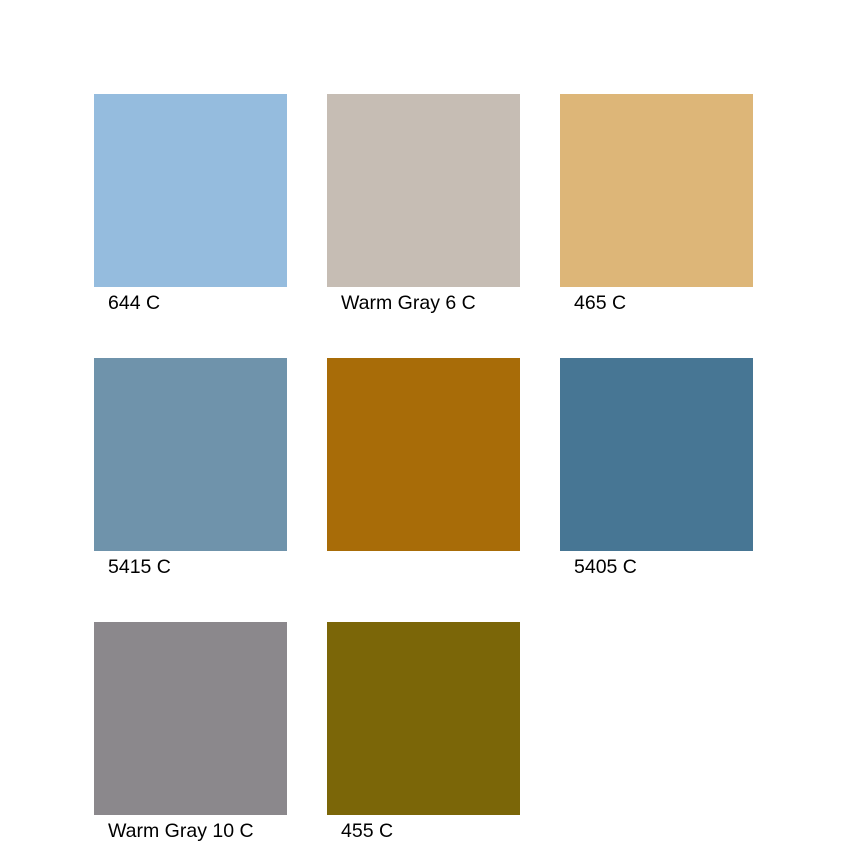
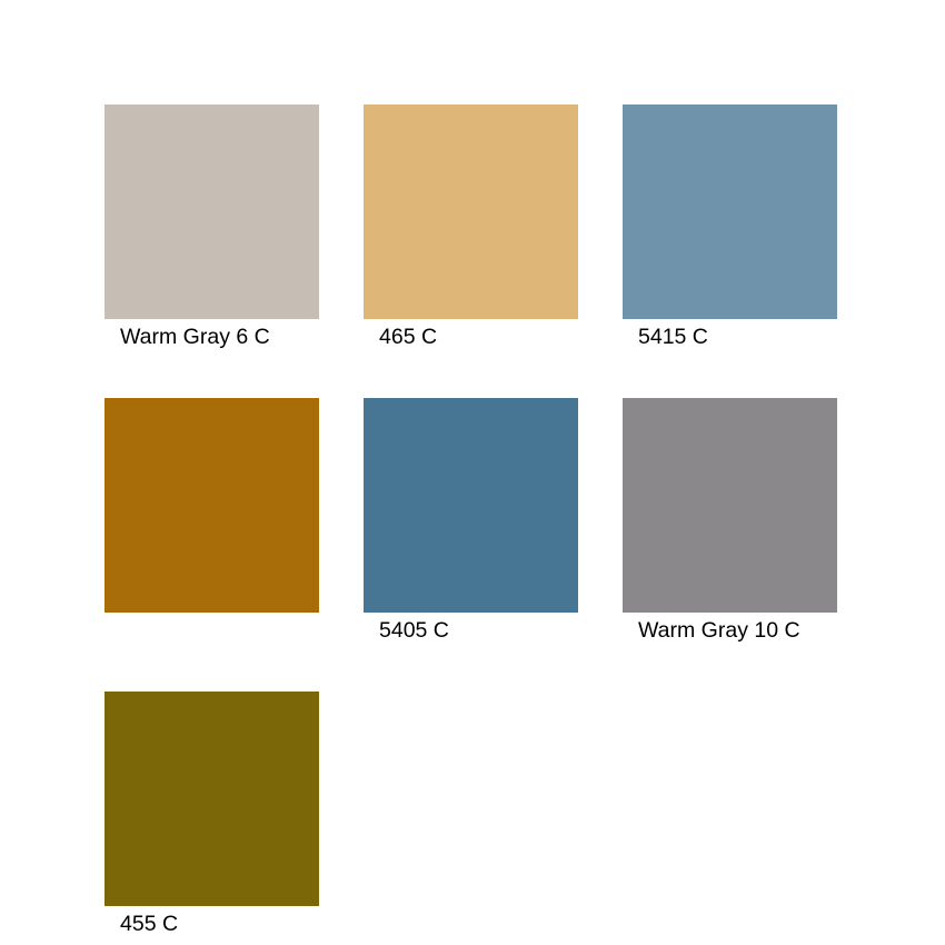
- 644 C
  Warm Gray 6 C
  465 C
  5415 C
  5405 C
  Warm Gray 10 C
  455 C
